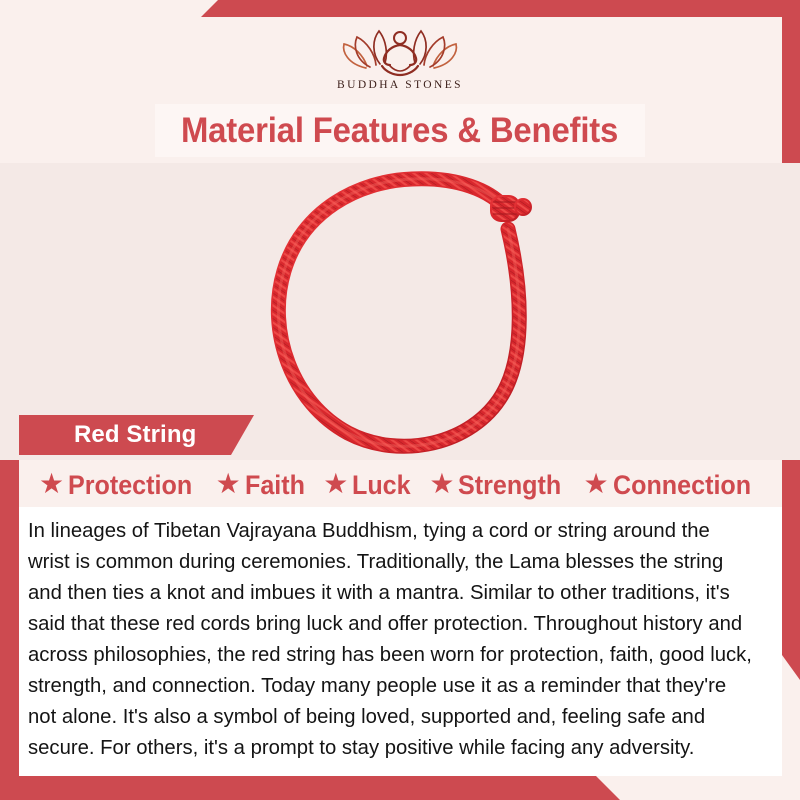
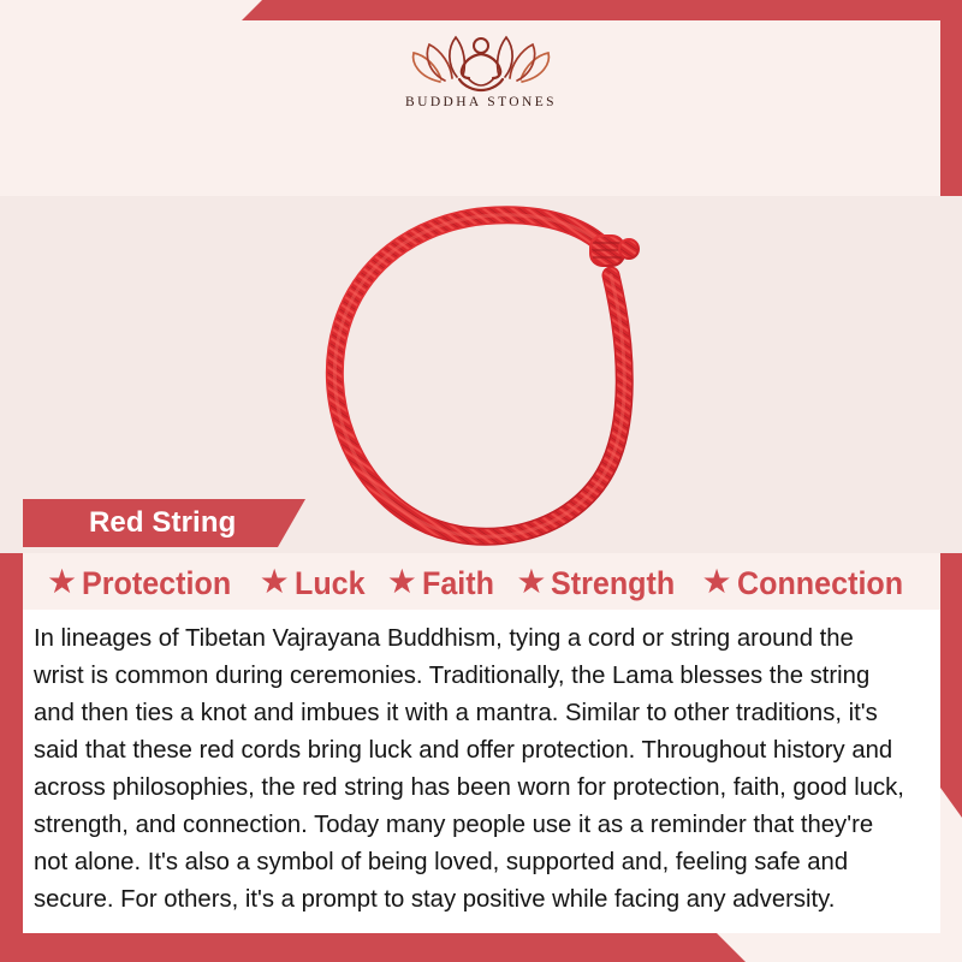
  BUDDHA STONES
- Material Features & Benefits
  Red String
  ★
  Protection
  ★
- Faith
+ Luck
  ★
- Luck
+ Faith
  ★
  Strength
  ★
  Connection
  In lineages of Tibetan Vajrayana Buddhism, tying a cord or string around the wrist is common during ceremonies. Traditionally, the Lama blesses the string and then ties a knot and imbues it with a mantra. Similar to other traditions, it's said that these red cords bring luck and offer protection. Throughout history and across philosophies, the red string has been worn for protection, faith, good luck, strength, and connection. Today many people use it as a reminder that they're not alone. It's also a symbol of being loved, supported and, feeling safe and secure. For others, it's a prompt to stay positive while facing any adversity.
